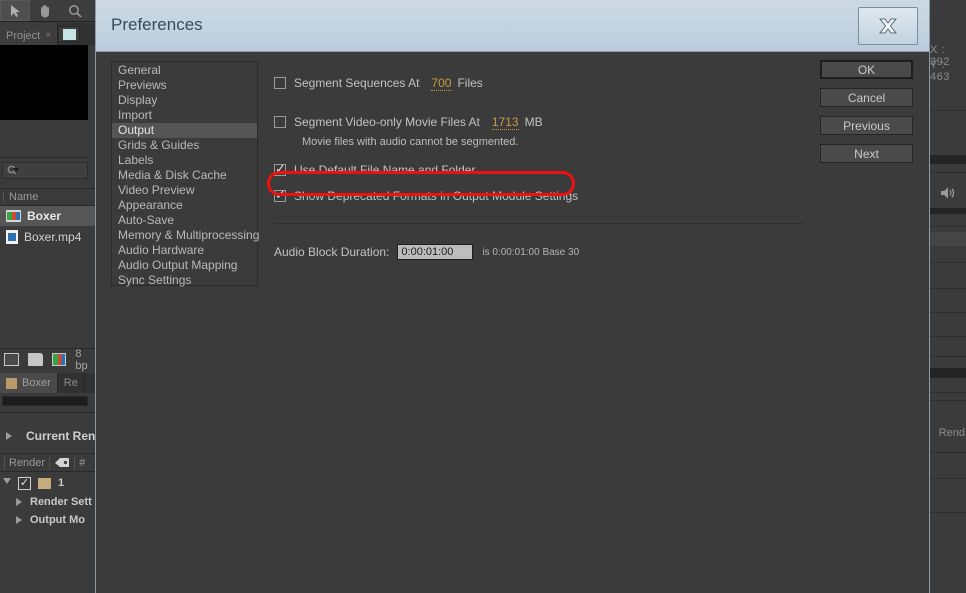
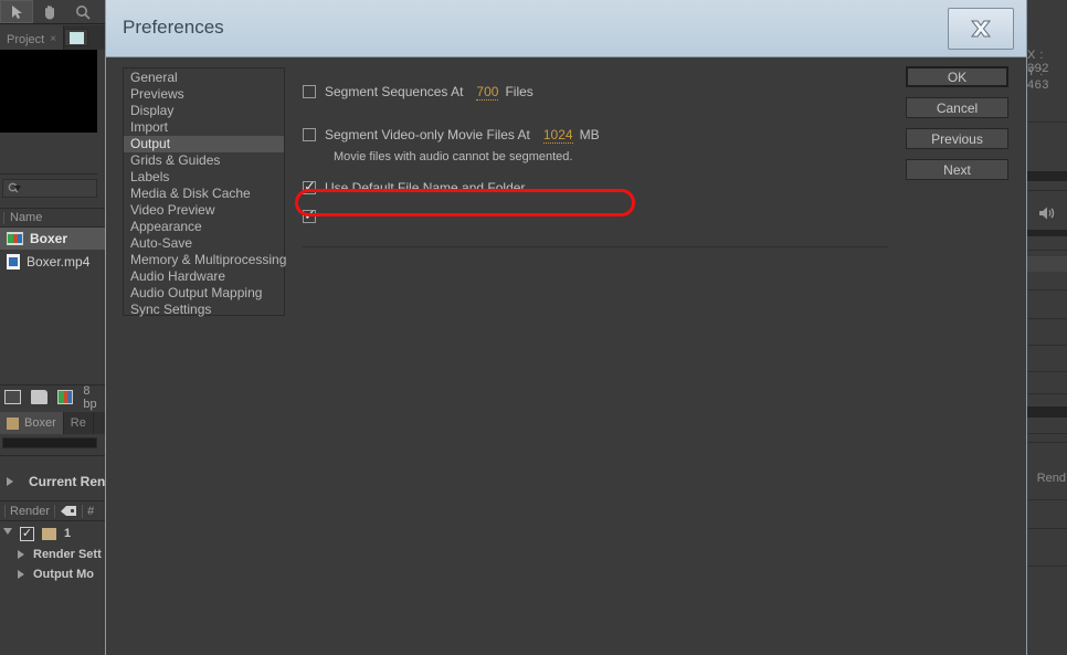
  Project
  ×
  Name
  Boxer
  Boxer.mp4
  8 bp
  Boxer
  Re
  Current Ren
  Render
  #
  ✓
  1
  Render Sett
  Output Mo
  X : 392
  Y : 463
  Rend
  Preferences
  General
  Previews
  Display
  Import
  Output
  Grids & Guides
  Labels
  Media & Disk Cache
  Video Preview
  Appearance
  Auto-Save
  Memory & Multiprocessing
  Audio Hardware
  Audio Output Mapping
  Sync Settings
  Segment Sequences At
  700
  Files
  Segment Video-only Movie Files At
- 1713
+ 1024
  MB
  Movie files with audio cannot be segmented.
  Use Default File Name and Folder
- Show Deprecated Formats in Output Module Settings
- Audio Block Duration:
- 0:00:01:00
- is 0:00:01:00 Base 30
  OK
  Cancel
  Previous
  Next
